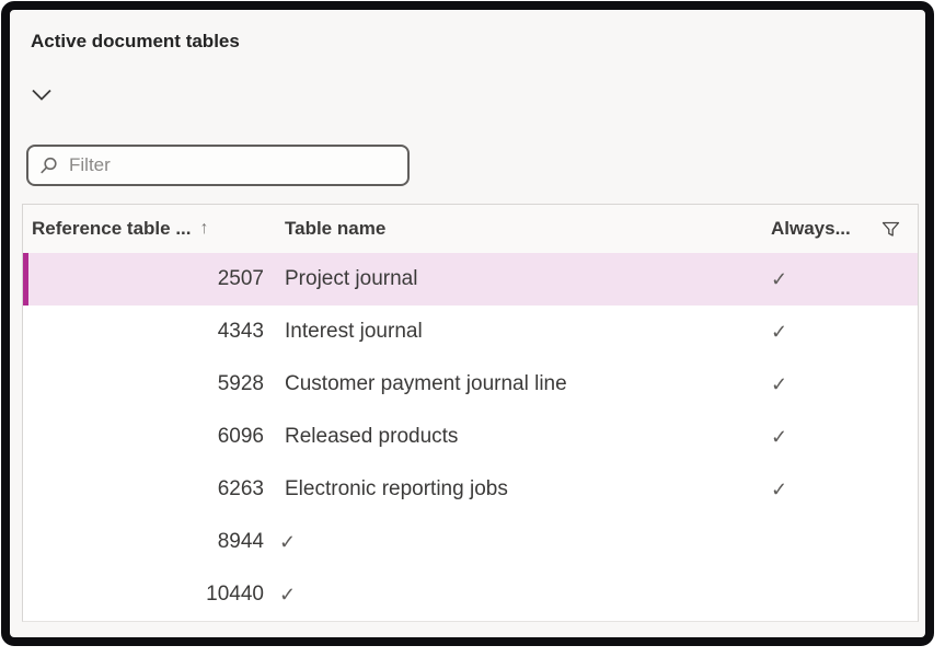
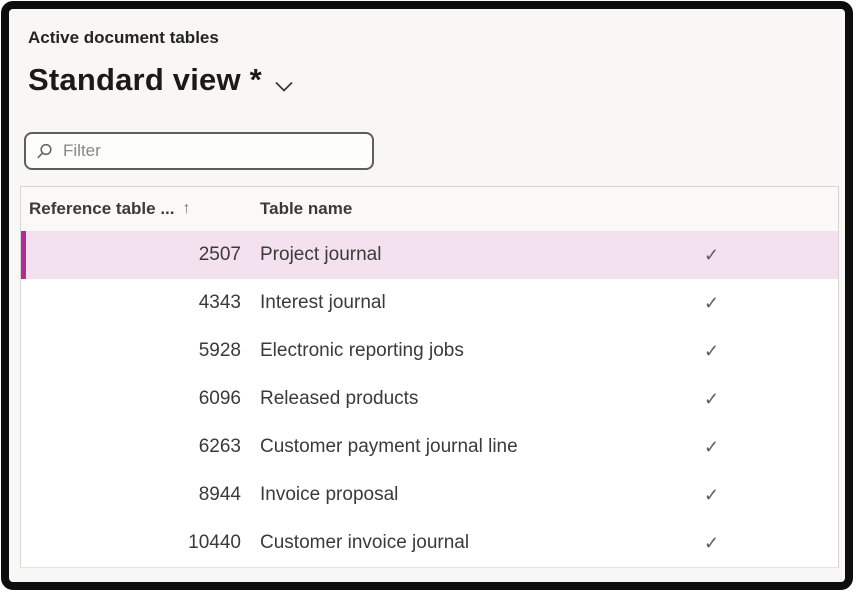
  Active document tables
+ Standard view *
  Filter
  Reference table ...
  ↑
  Table name
- Always...
  2507
  Project journal
  ✓
  4343
  Interest journal
  ✓
  5928
- Customer payment journal line
+ Electronic reporting jobs
  ✓
  6096
  Released products
  ✓
  6263
- Electronic reporting jobs
+ Customer payment journal line
  ✓
  8944
+ Invoice proposal
  ✓
  10440
+ Customer invoice journal
  ✓
